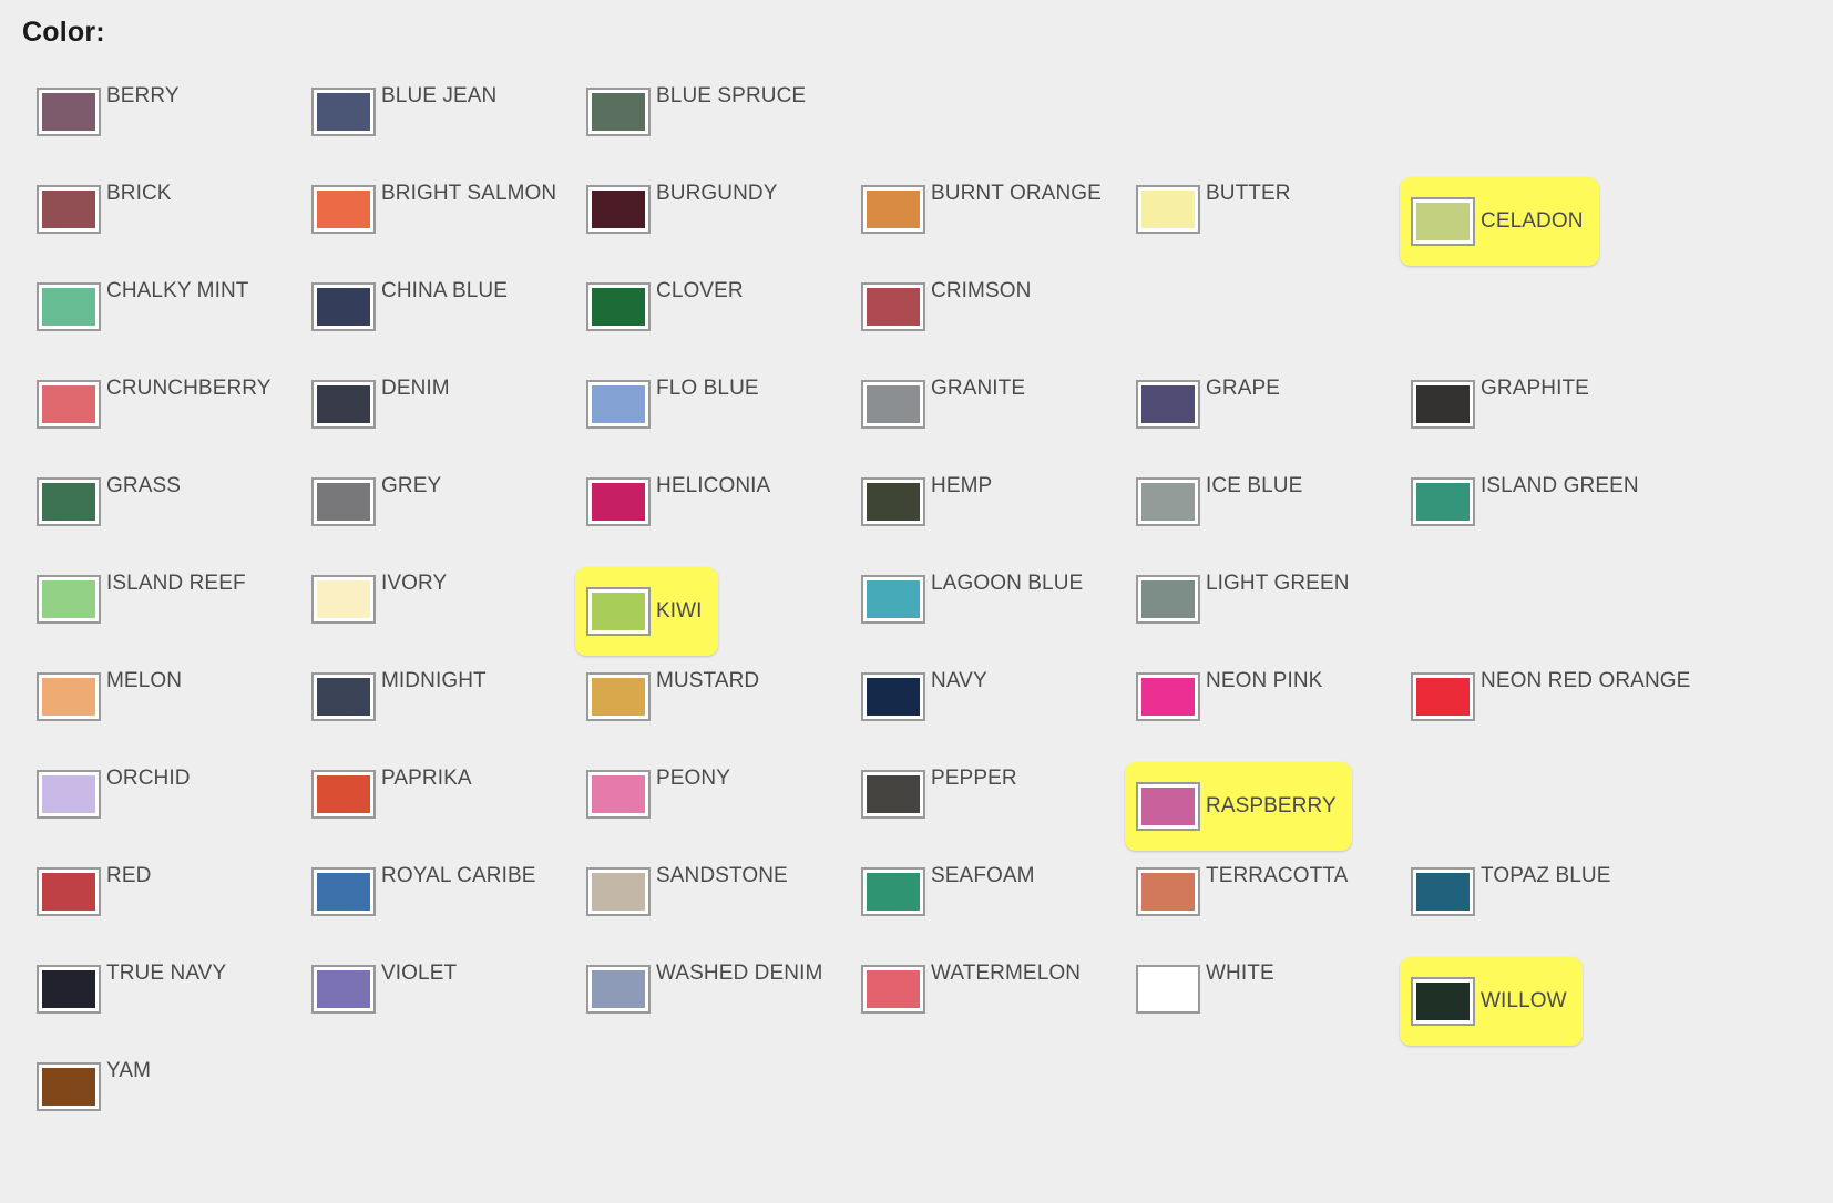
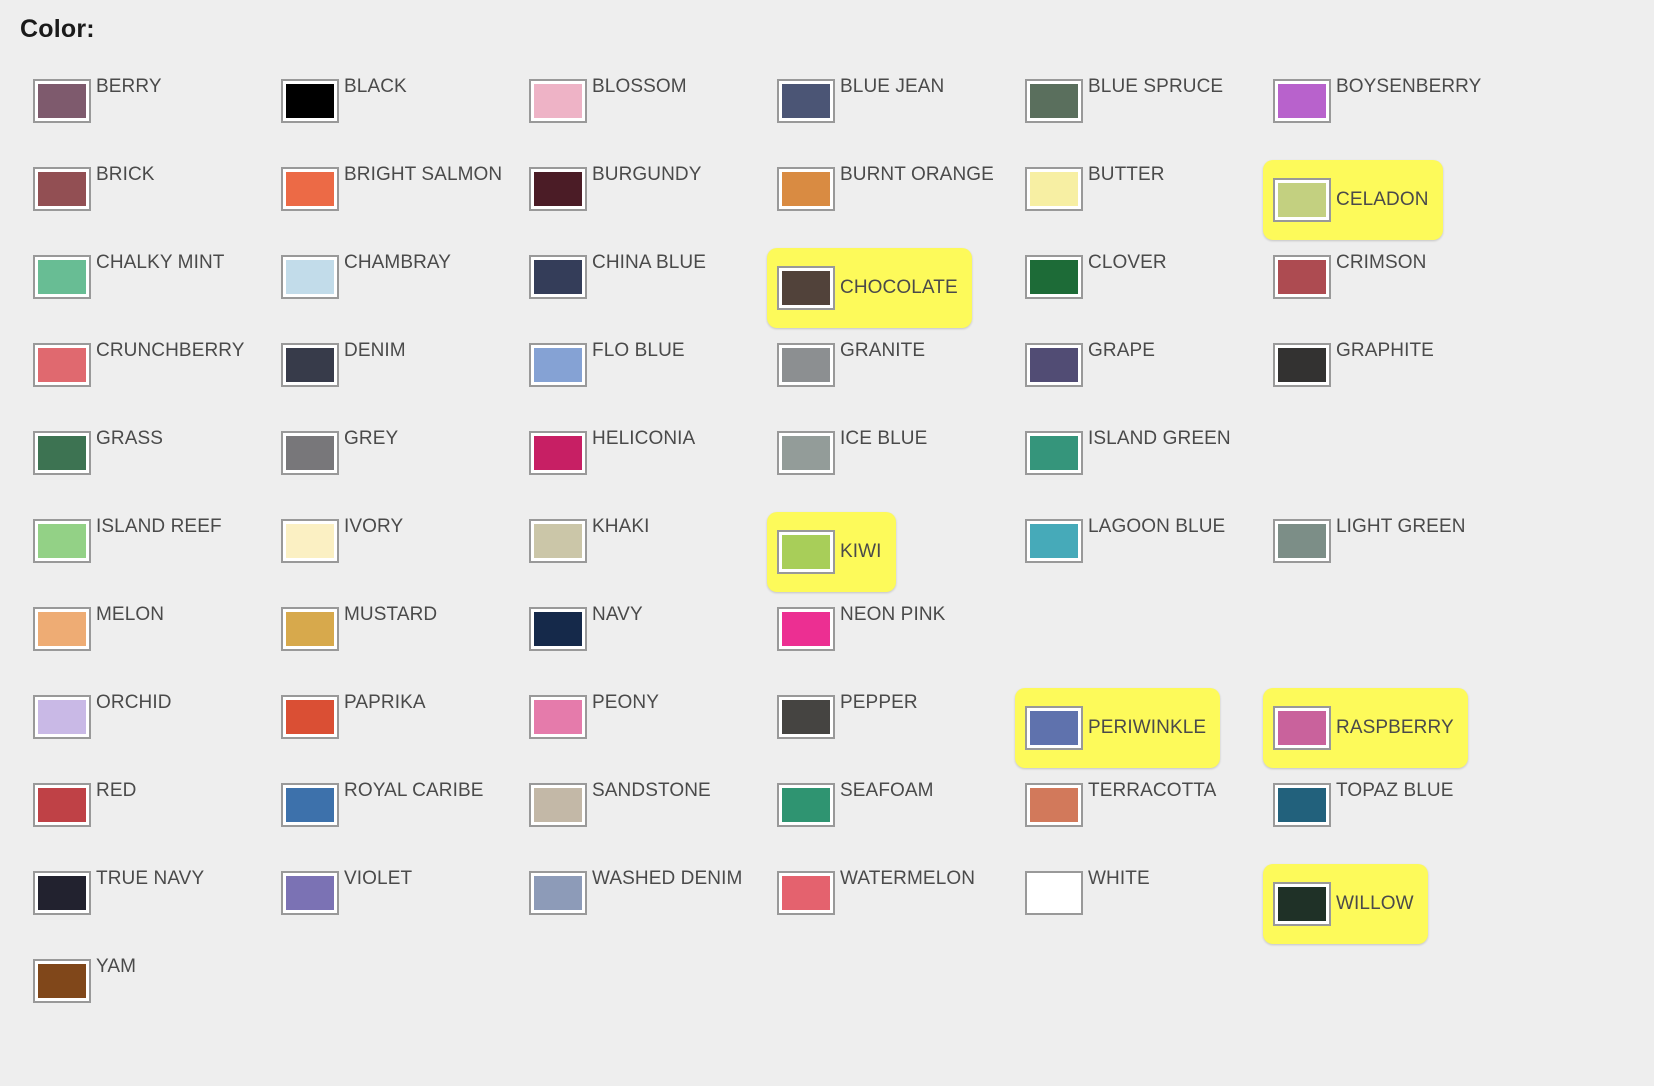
  Color:
  BERRY
+ BLACK
+ BLOSSOM
  BLUE JEAN
  BLUE SPRUCE
+ BOYSENBERRY
  BRICK
  BRIGHT SALMON
  BURGUNDY
  BURNT ORANGE
  BUTTER
  CELADON
  CHALKY MINT
+ CHAMBRAY
  CHINA BLUE
+ CHOCOLATE
  CLOVER
  CRIMSON
  CRUNCHBERRY
  DENIM
  FLO BLUE
  GRANITE
  GRAPE
  GRAPHITE
  GRASS
  GREY
  HELICONIA
- HEMP
  ICE BLUE
  ISLAND GREEN
  ISLAND REEF
  IVORY
+ KHAKI
  KIWI
  LAGOON BLUE
  LIGHT GREEN
  MELON
- MIDNIGHT
  MUSTARD
  NAVY
  NEON PINK
- NEON RED ORANGE
  ORCHID
  PAPRIKA
  PEONY
  PEPPER
+ PERIWINKLE
  RASPBERRY
  RED
  ROYAL CARIBE
  SANDSTONE
  SEAFOAM
  TERRACOTTA
  TOPAZ BLUE
  TRUE NAVY
  VIOLET
  WASHED DENIM
  WATERMELON
  WHITE
  WILLOW
  YAM
